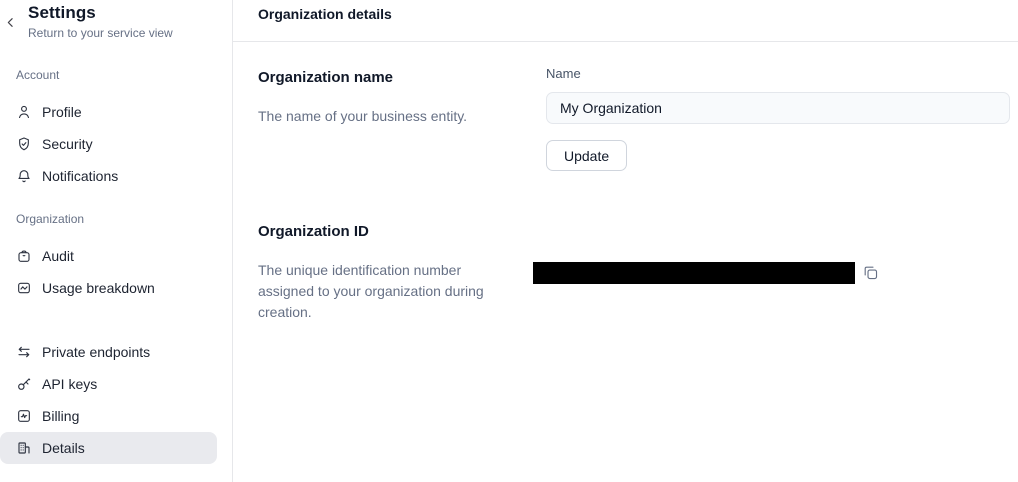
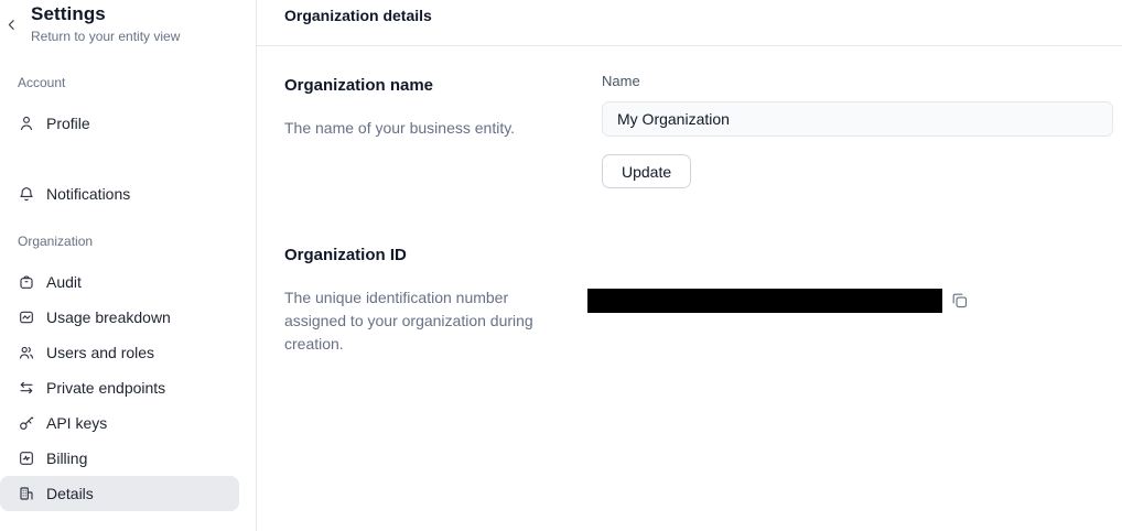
  Settings
- Return to your service view
+ Return to your entity view
  Account
  Profile
- Security
  Notifications
  Organization
  Audit
  Usage breakdown
+ Users and roles
  Private endpoints
  API keys
  Billing
  Details
  Organization details
  Organization name
  The name of your business entity.
  Name
  My Organization
  Update
  Organization ID
  The unique identification number assigned to your organization during creation.
